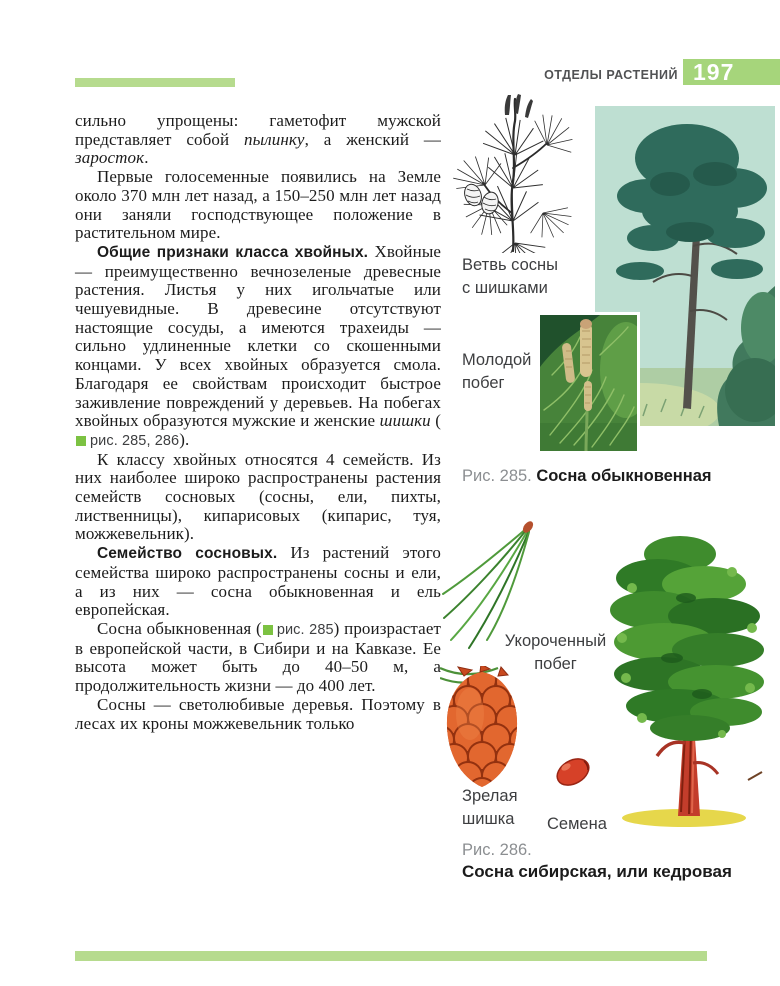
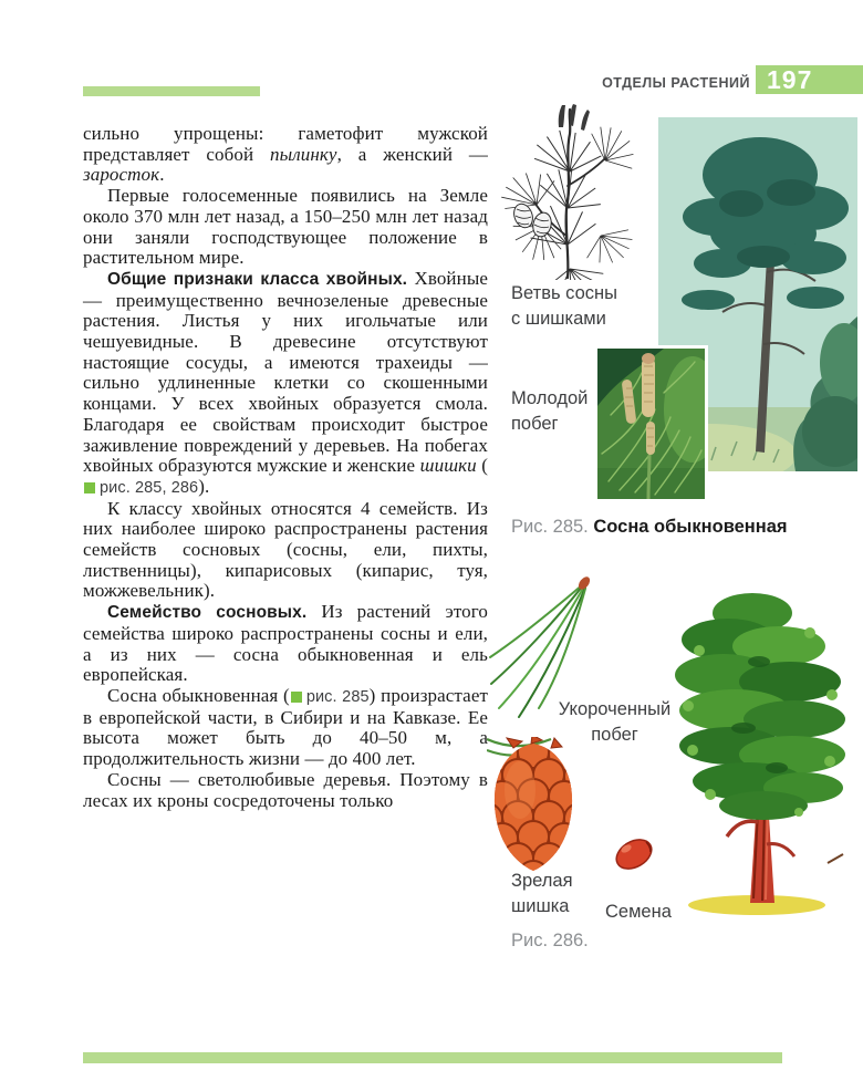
  ОТДЕЛЫ РАСТЕНИЙ
  197
  сильно упрощены: гаметофит мужской представляет собой пылинку, а женский — заросток.
  Первые голосеменные появились на Земле около 370 млн лет назад, а 150–250 млн лет назад они заняли господствующее положение в растительном мире.
  Общие признаки класса хвойных. Хвойные — преимущественно вечнозеленые древесные растения. Листья у них игольчатые или чешуевидные. В древесине отсутствуют настоящие сосуды, а имеются трахеиды — сильно удлиненные клетки со скошенными концами. У всех хвойных образуется смола. Благодаря ее свойствам происходит быстрое заживление повреждений у деревьев. На побегах хвойных образуются мужские и женские шишки (рис. 285, 286).
  К классу хвойных относятся 4 семейств. Из них наиболее широко распространены растения семейств сосновых (сосны, ели, пихты, лиственницы), кипарисовых (кипарис, туя, можжевельник).
  Семейство сосновых. Из растений этого семейства широко распространены сосны и ели, а из них — сосна обыкновенная и ель европейская.
  Сосна обыкновенная ( рис. 285) произрастает в европейской части, в Сибири и на Кавказе. Ее высота может быть до 40–50 м, а продолжительность жизни — до 400 лет.
- Сосны — светолюбивые деревья. Поэтому в лесах их кроны можжевельник только
+ Сосны — светолюбивые деревья. Поэтому в лесах их кроны сосредоточены только
  Ветвь сосны
  с шишками
  Молодой
  побег
  Рис. 285. Сосна обыкновенная
  Укороченный
  побег
  Зрелая
  шишка
  Семена
  Рис. 286.
- Сосна сибирская, или кедровая
